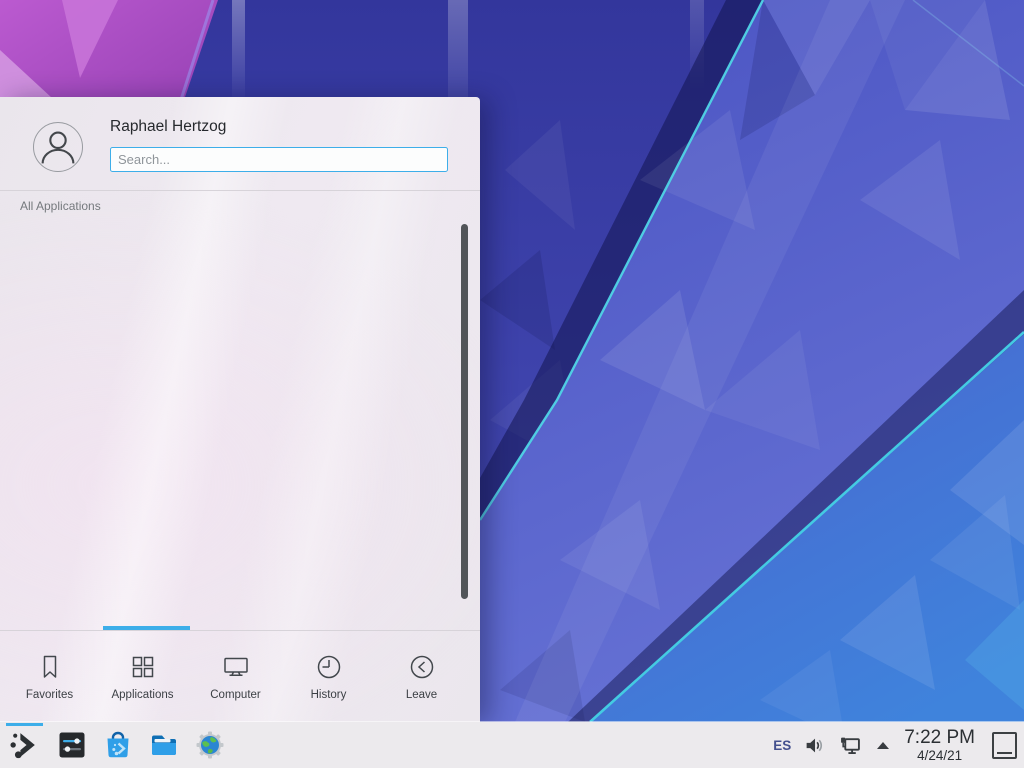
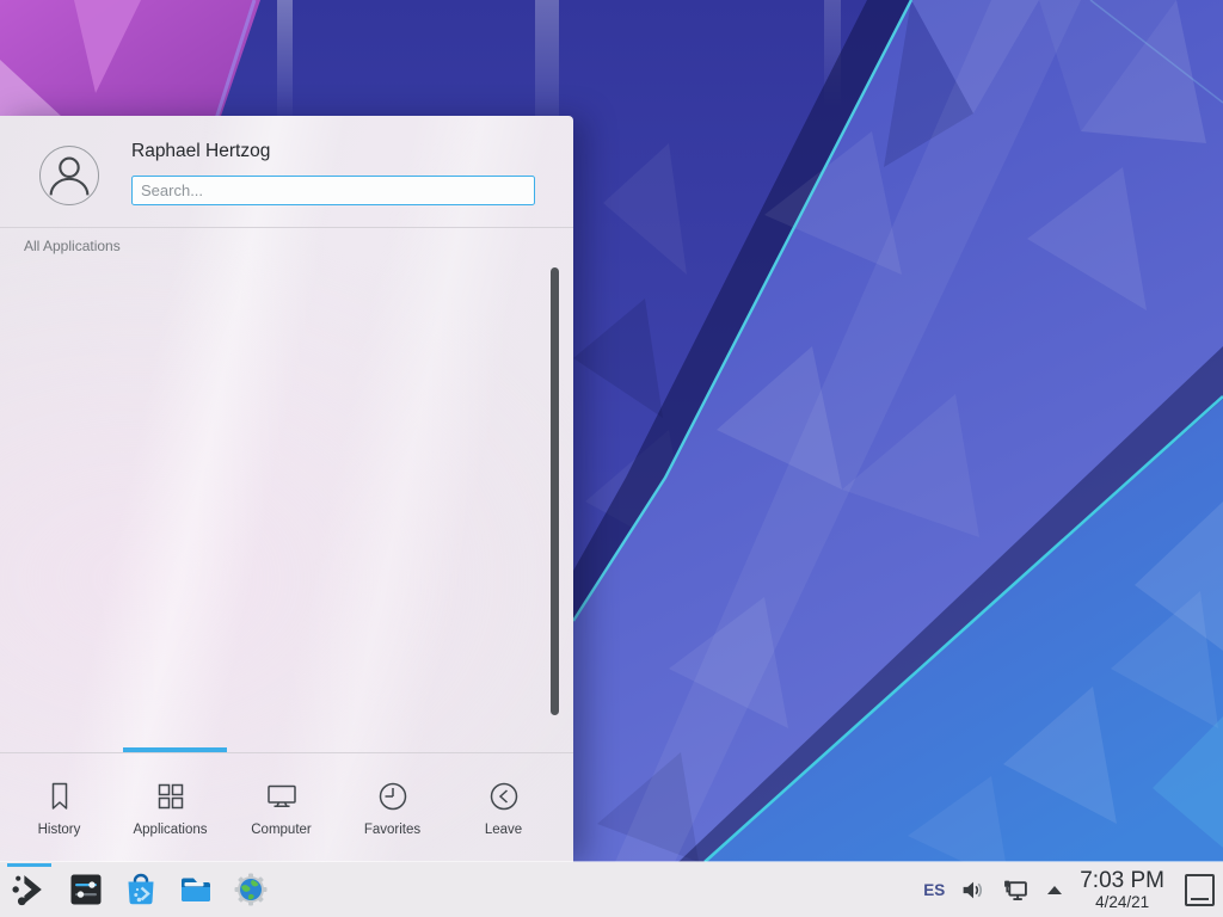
  Raphael Hertzog
  Search...
  All Applications
- Favorites
+ History
  Applications
  Computer
- History
+ Favorites
  Leave
  ES
- 7:22 PM
+ 7:03 PM
  4/24/21
